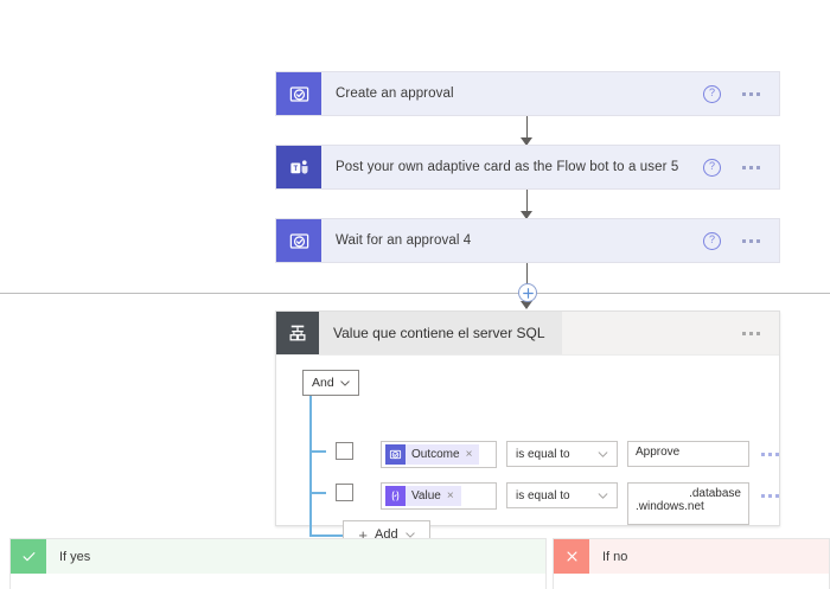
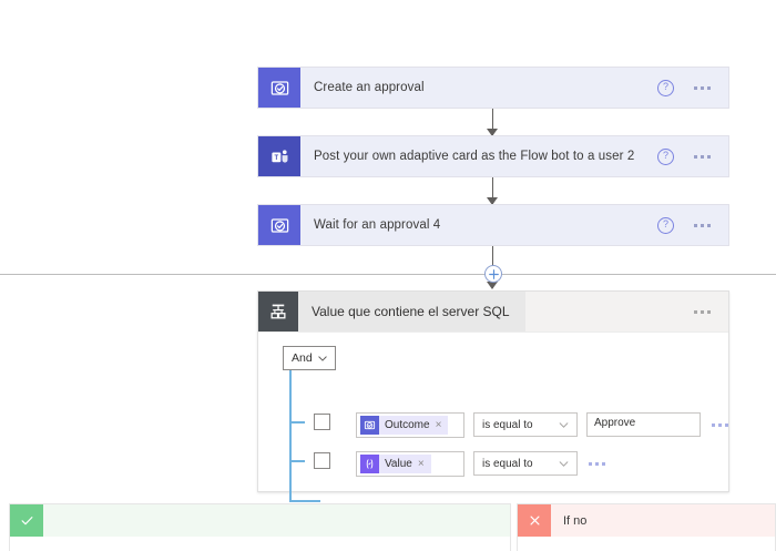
  Create an approval
  ?
- Post your own adaptive card as the Flow bot to a user 5
+ Post your own adaptive card as the Flow bot to a user 2
  ?
  Wait for an approval 4
  ?
  Value que contiene el server SQL
  And
  Outcome
  ×
  is equal to
  Approve
  Value
  ×
  is equal to
- .database
- .windows.net
- +
- Add
- If yes
  If no
